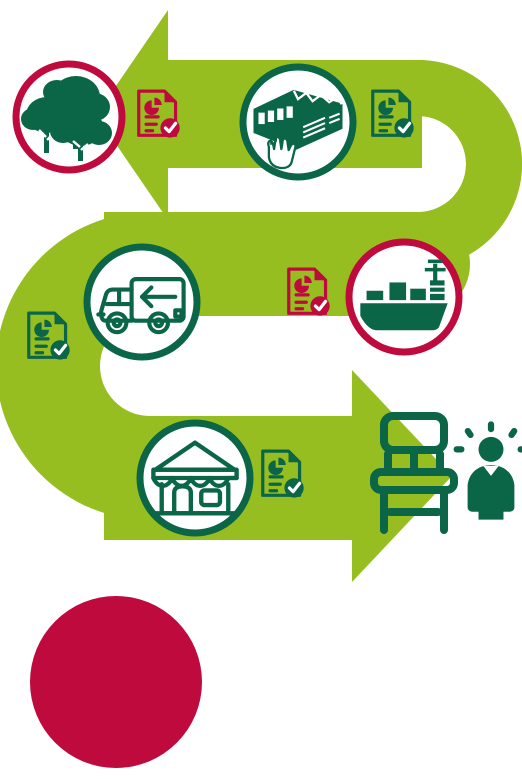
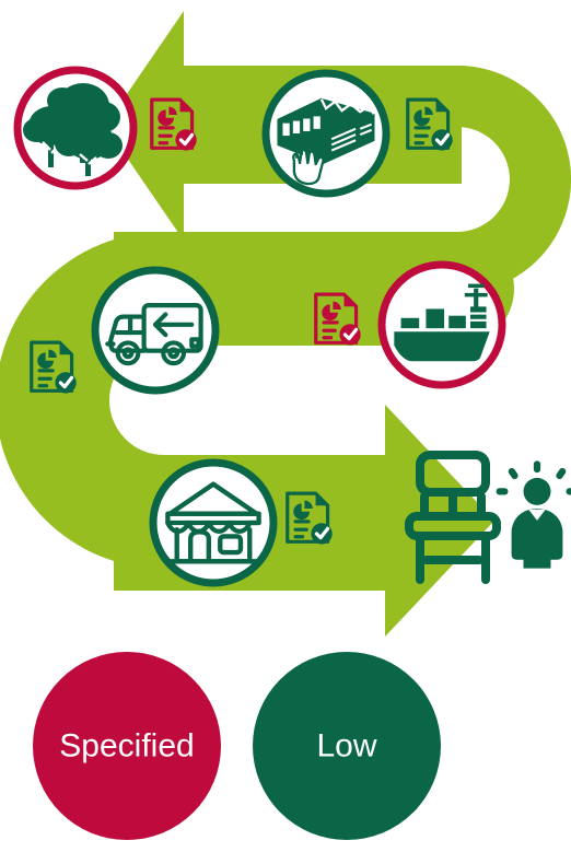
+ Specified
+ Low
